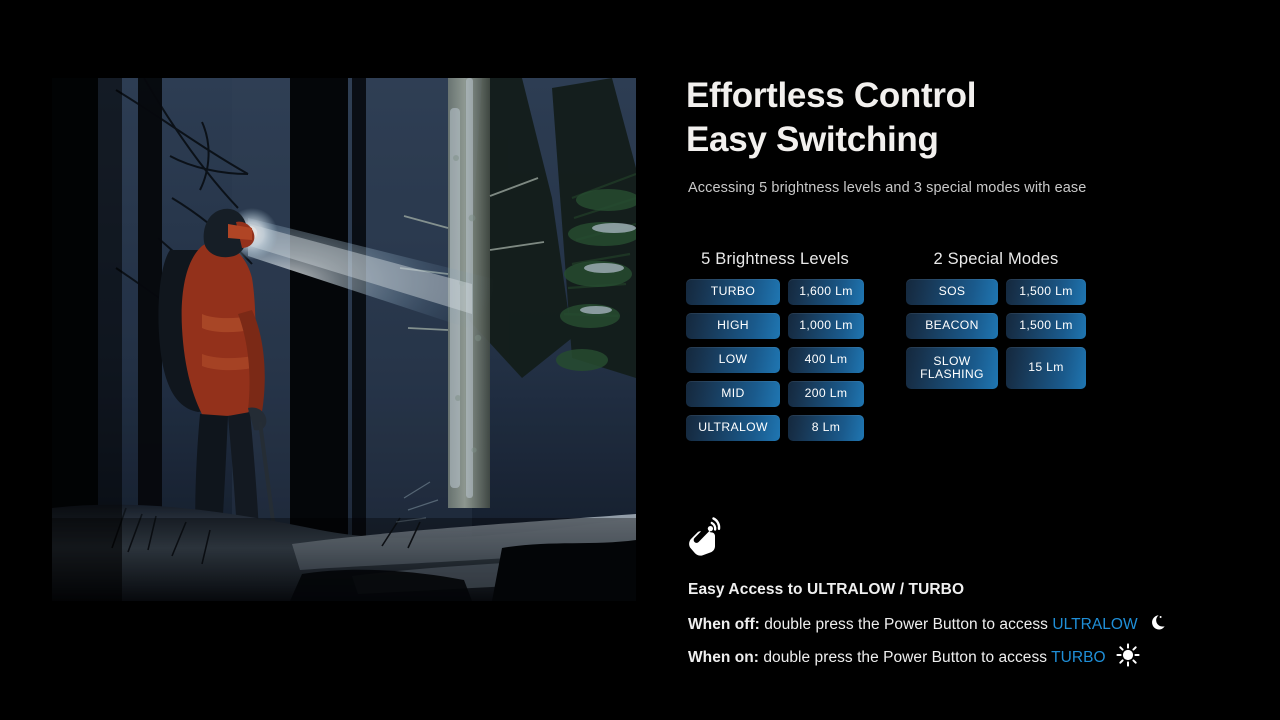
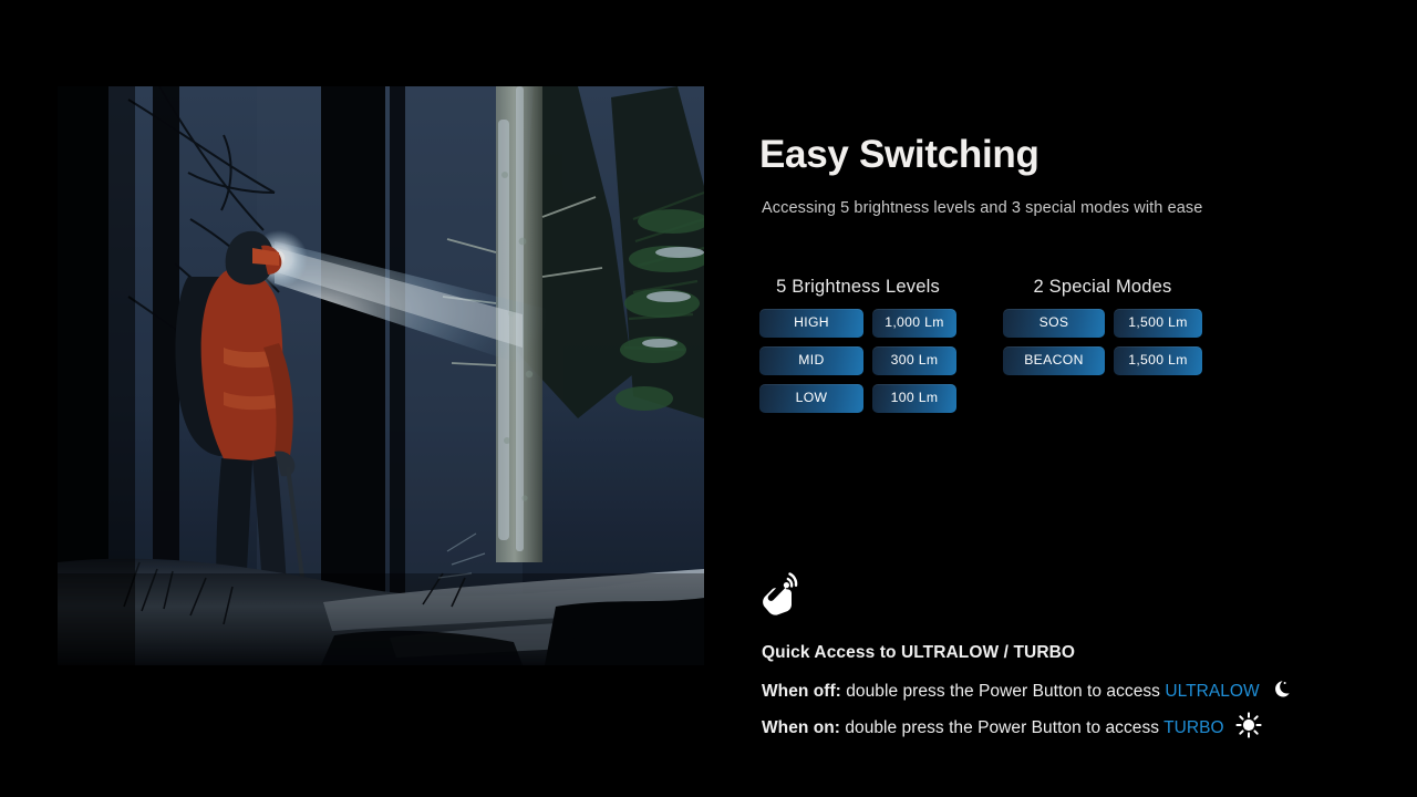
- Effortless Control
  Easy Switching
  Accessing 5 brightness levels and 3 special modes with ease
  5 Brightness Levels
- TURBO
- 1,600 Lm
  HIGH
  1,000 Lm
- LOW
+ MID
- 400 Lm
+ 300 Lm
- MID
+ LOW
- 200 Lm
+ 100 Lm
- ULTRALOW
- 8 Lm
  2 Special Modes
  SOS
  1,500 Lm
  BEACON
  1,500 Lm
- SLOW FLASHING
- 15 Lm
- Easy Access to ULTRALOW / TURBO
+ Quick Access to ULTRALOW / TURBO
  When off: double press the Power Button to access ULTRALOW
  When on: double press the Power Button to access TURBO
